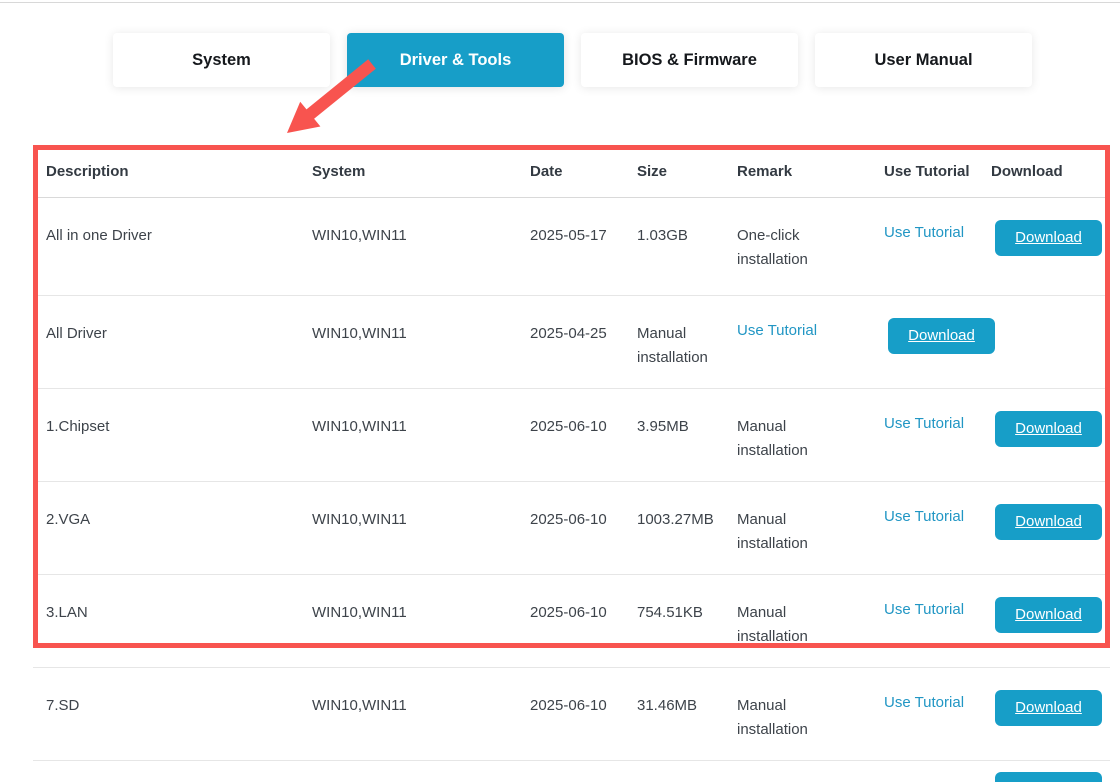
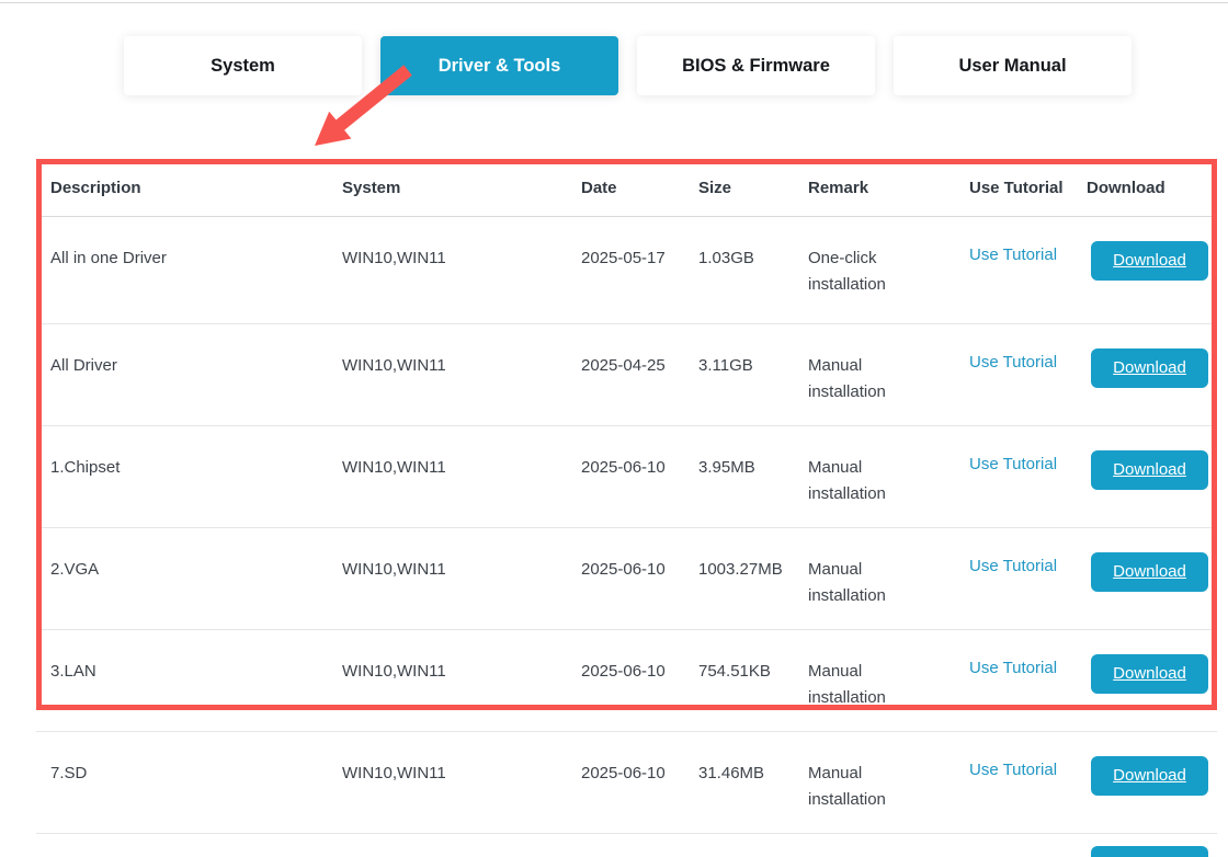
  System
  Driver & Tools
  BIOS & Firmware
  User Manual
  Description
  System
  Date
  Size
  Remark
  Use Tutorial
  Download
  All in one Driver
  WIN10,WIN11
  2025-05-17
  1.03GB
  One-click installation
  Use Tutorial
  Download
  All Driver
  WIN10,WIN11
  2025-04-25
+ 3.11GB
  Manual installation
  Use Tutorial
  Download
  1.Chipset
  WIN10,WIN11
  2025-06-10
  3.95MB
  Manual installation
  Use Tutorial
  Download
  2.VGA
  WIN10,WIN11
  2025-06-10
  1003.27MB
  Manual installation
  Use Tutorial
  Download
  3.LAN
  WIN10,WIN11
  2025-06-10
  754.51KB
  Manual installation
  Use Tutorial
  Download
  7.SD
  WIN10,WIN11
  2025-06-10
  31.46MB
  Manual installation
  Use Tutorial
  Download
